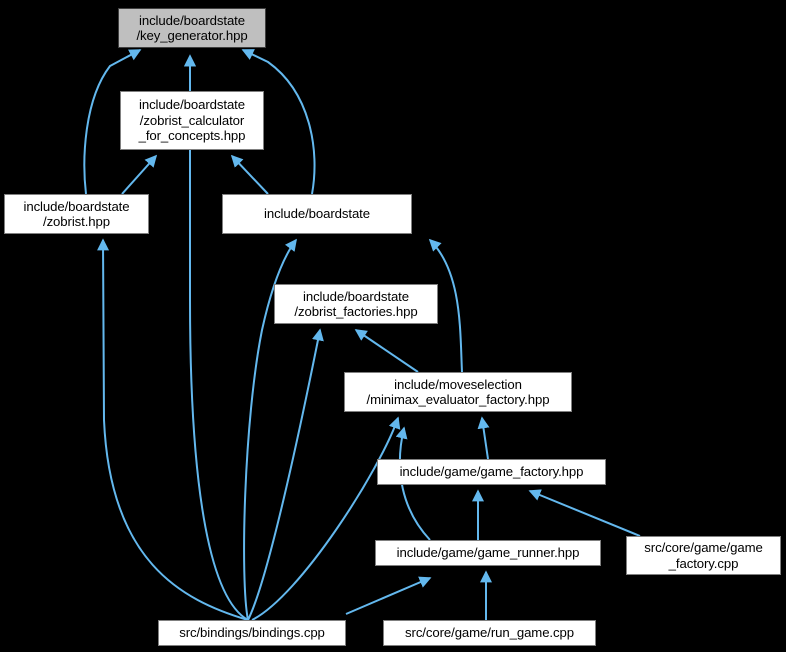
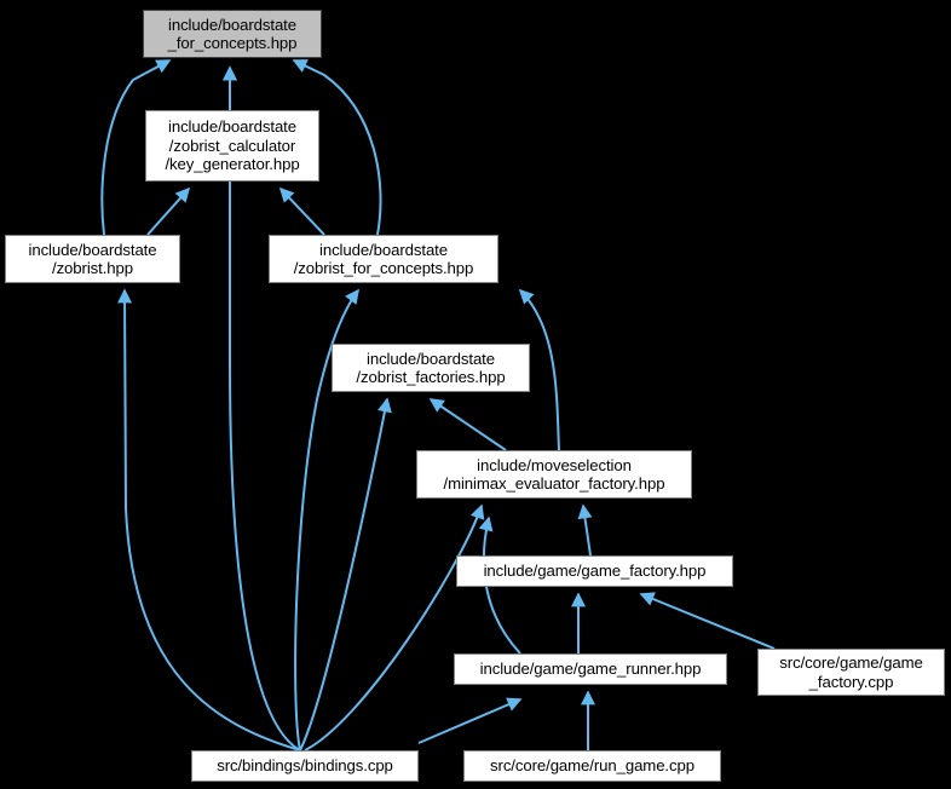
  include/boardstate
- /key_generator.hpp
+ _for_concepts.hpp
  include/boardstate
  /zobrist_calculator
- _for_concepts.hpp
+ /key_generator.hpp
  include/boardstate
  /zobrist.hpp
  include/boardstate
+ /zobrist_for_concepts.hpp
  include/boardstate
  /zobrist_factories.hpp
  include/moveselection
  /minimax_evaluator_factory.hpp
  include/game/game_factory.hpp
  include/game/game_runner.hpp
  src/core/game/game
  _factory.cpp
  src/bindings/bindings.cpp
  src/core/game/run_game.cpp
